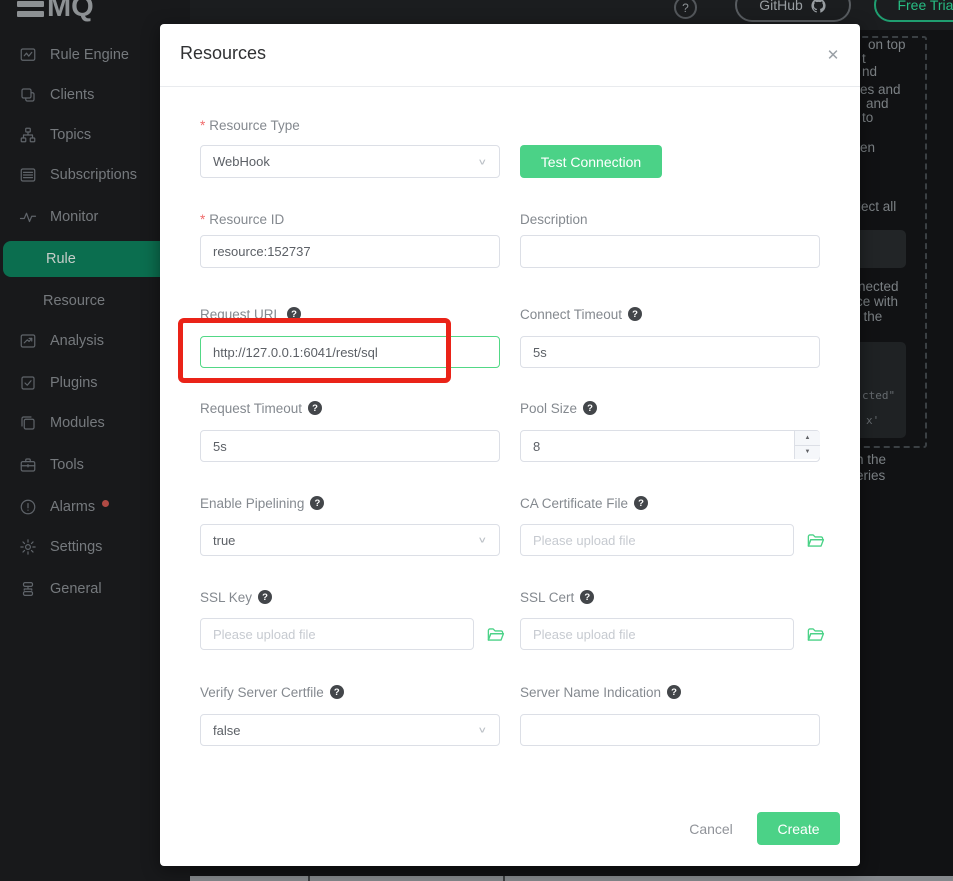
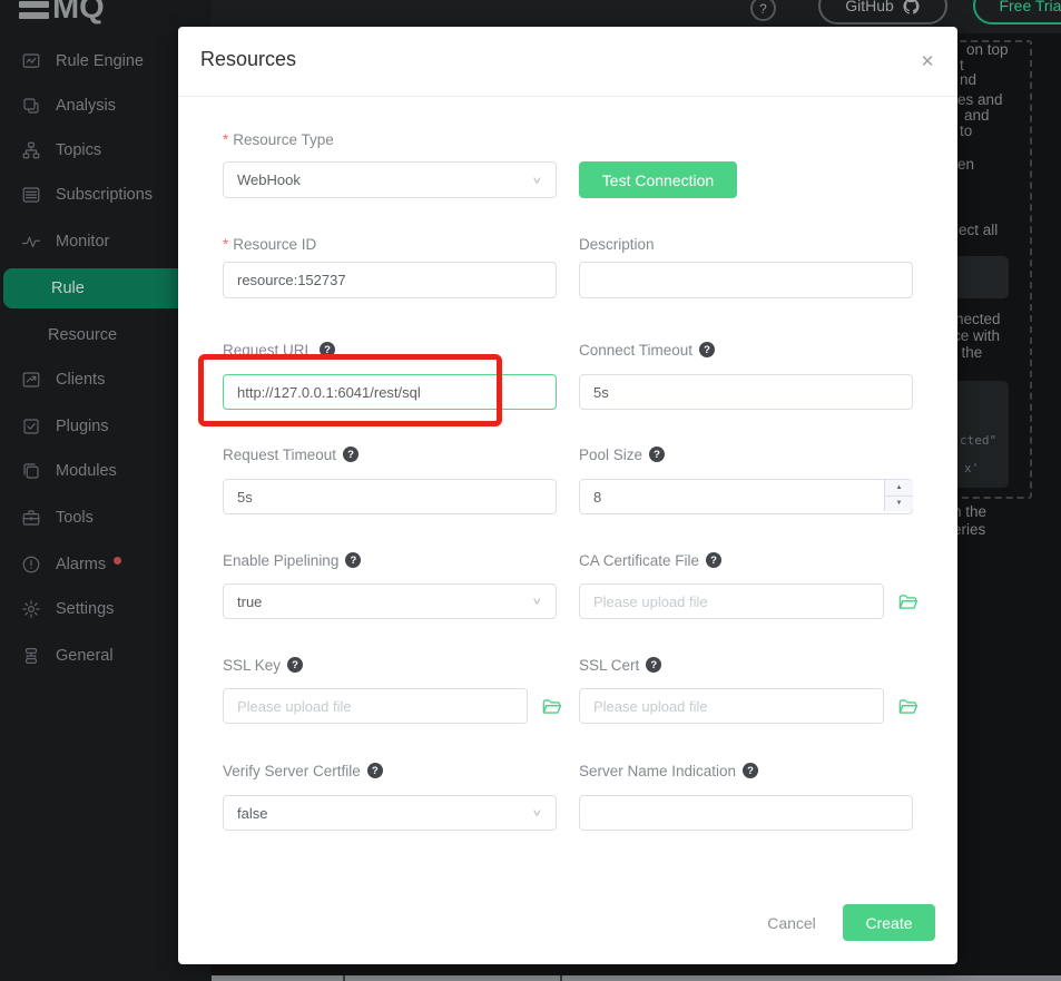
  ?
  GitHub
  Free Tria
  on top
  t
  nd
  es and
  and
  to
  en
  ect all
  nected
  e with
  the
  cted"
  x'
  the
  ries
  MQ
  Rule Engine
- Clients
+ Analysis
  Topics
  Subscriptions
  Monitor
  Rule
  Resource
- Analysis
+ Clients
  Plugins
  Modules
  Tools
  Alarms
  Settings
  General
  Resources
  ✕
  *
  Resource Type
  WebHook
  ∨
  Test Connection
  *
  Resource ID
  resource:152737
  Description
  Request URL
  ?
  http://127.0.0.1:6041/rest/sql
  Connect Timeout
  ?
  5s
  Request Timeout
  ?
  5s
  Pool Size
  ?
  8
  Enable Pipelining
  ?
  true
  ∨
  CA Certificate File
  ?
  Please upload file
  SSL Key
  ?
  Please upload file
  SSL Cert
  ?
  Please upload file
  Verify Server Certfile
  ?
  false
  ∨
  Server Name Indication
  ?
  Cancel
  Create
